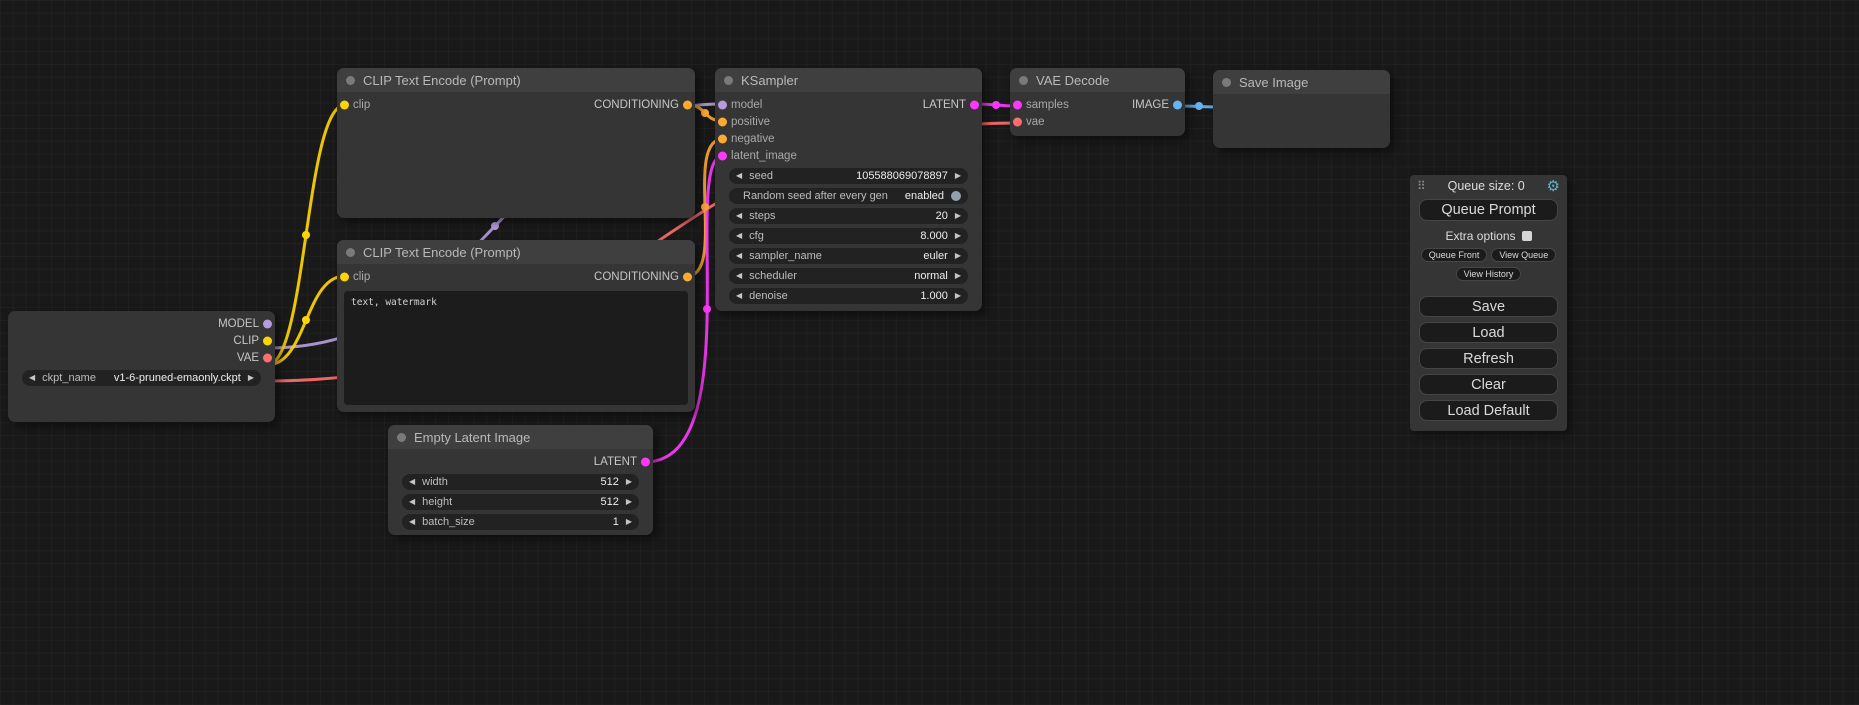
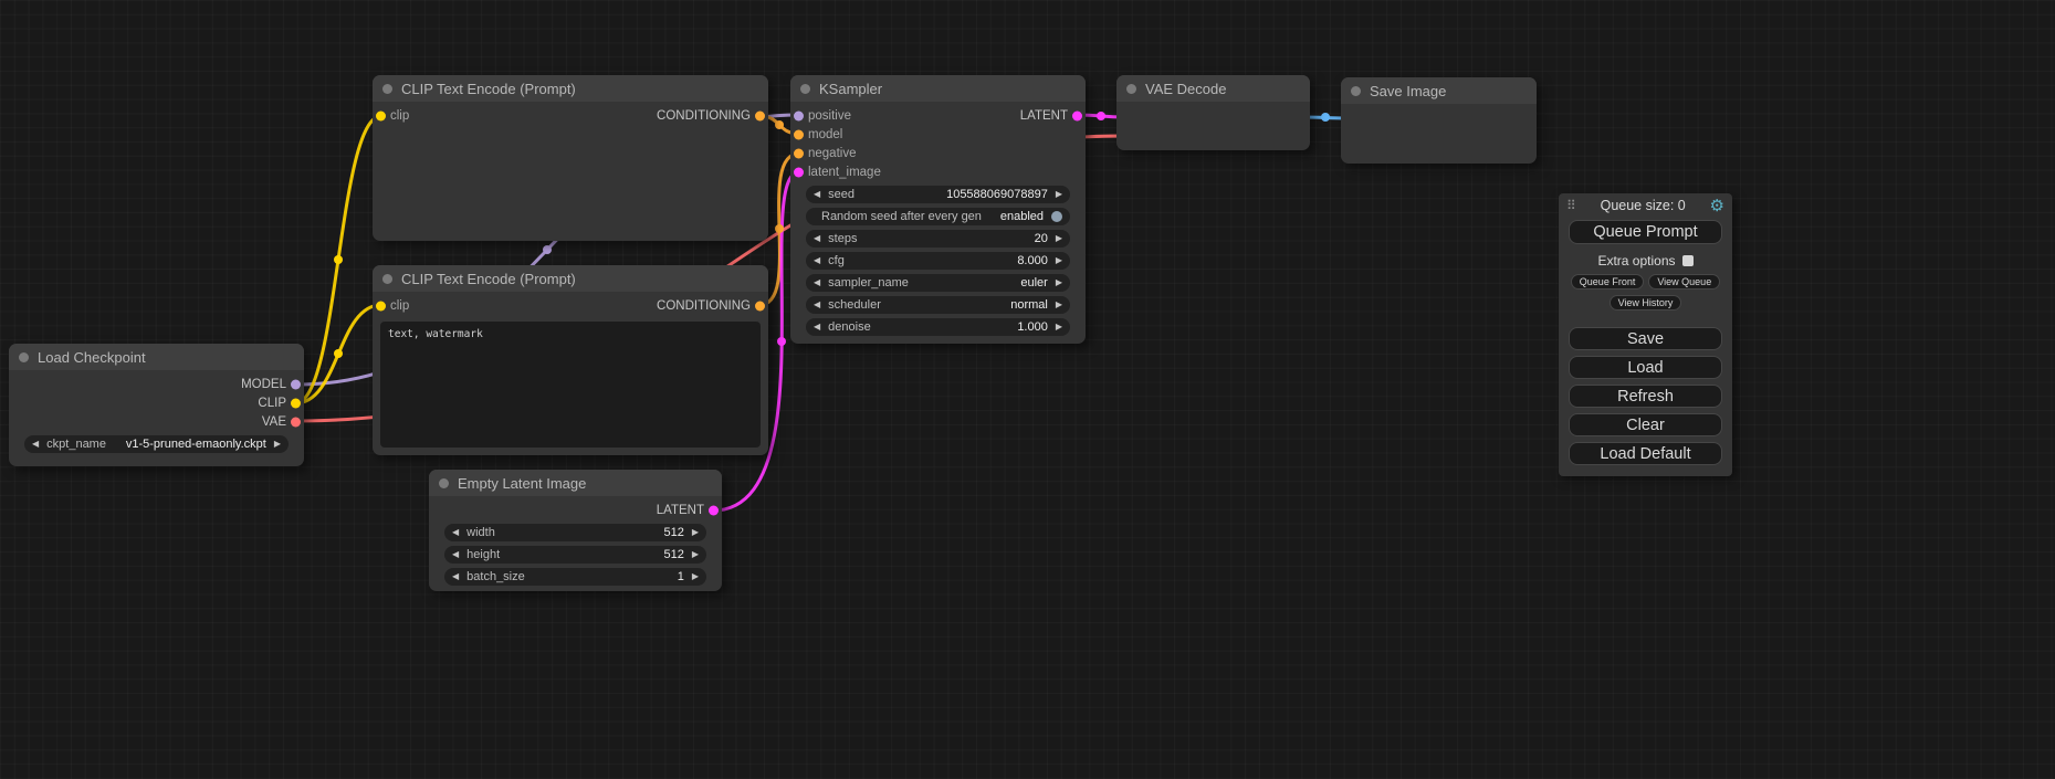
+ Load Checkpoint
  MODEL
  CLIP
  VAE
  ◀
  ckpt_name
- v1-6-pruned-emaonly.ckpt
+ v1-5-pruned-emaonly.ckpt
  ▶
  CLIP Text Encode (Prompt)
  clip
  CONDITIONING
  CLIP Text Encode (Prompt)
  clip
  CONDITIONING
  text, watermark
  Empty Latent Image
  LATENT
  ◀
  width
  512
  ▶
  ◀
  height
  512
  ▶
  ◀
  batch_size
  1
  ▶
  KSampler
- model
+ positive
  LATENT
- positive
+ model
  negative
  latent_image
  ◀
  seed
  105588069078897
  ▶
  Random seed after every gen
  enabled
  ◀
  steps
  20
  ▶
  ◀
  cfg
  8.000
  ▶
  ◀
  sampler_name
  euler
  ▶
  ◀
  scheduler
  normal
  ▶
  ◀
  denoise
  1.000
  ▶
  VAE Decode
- samples
- IMAGE
- vae
  Save Image
  ⠿
  Queue size: 0
  ⚙
  Queue Prompt
  Extra options
  Queue Front
  View Queue
  View History
  Save
  Load
  Refresh
  Clear
  Load Default
